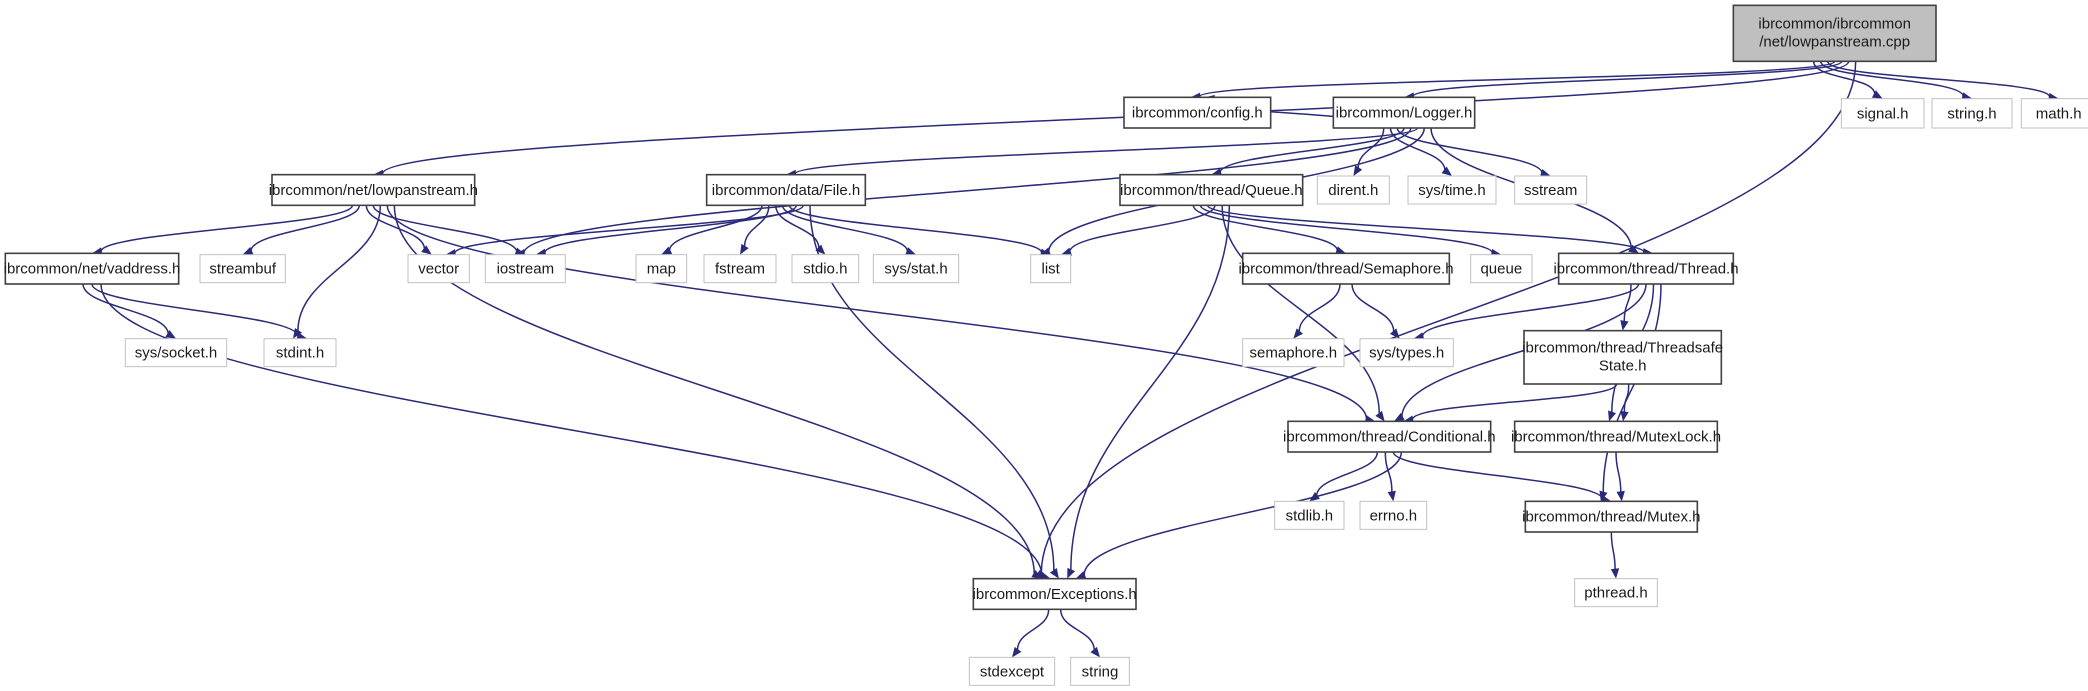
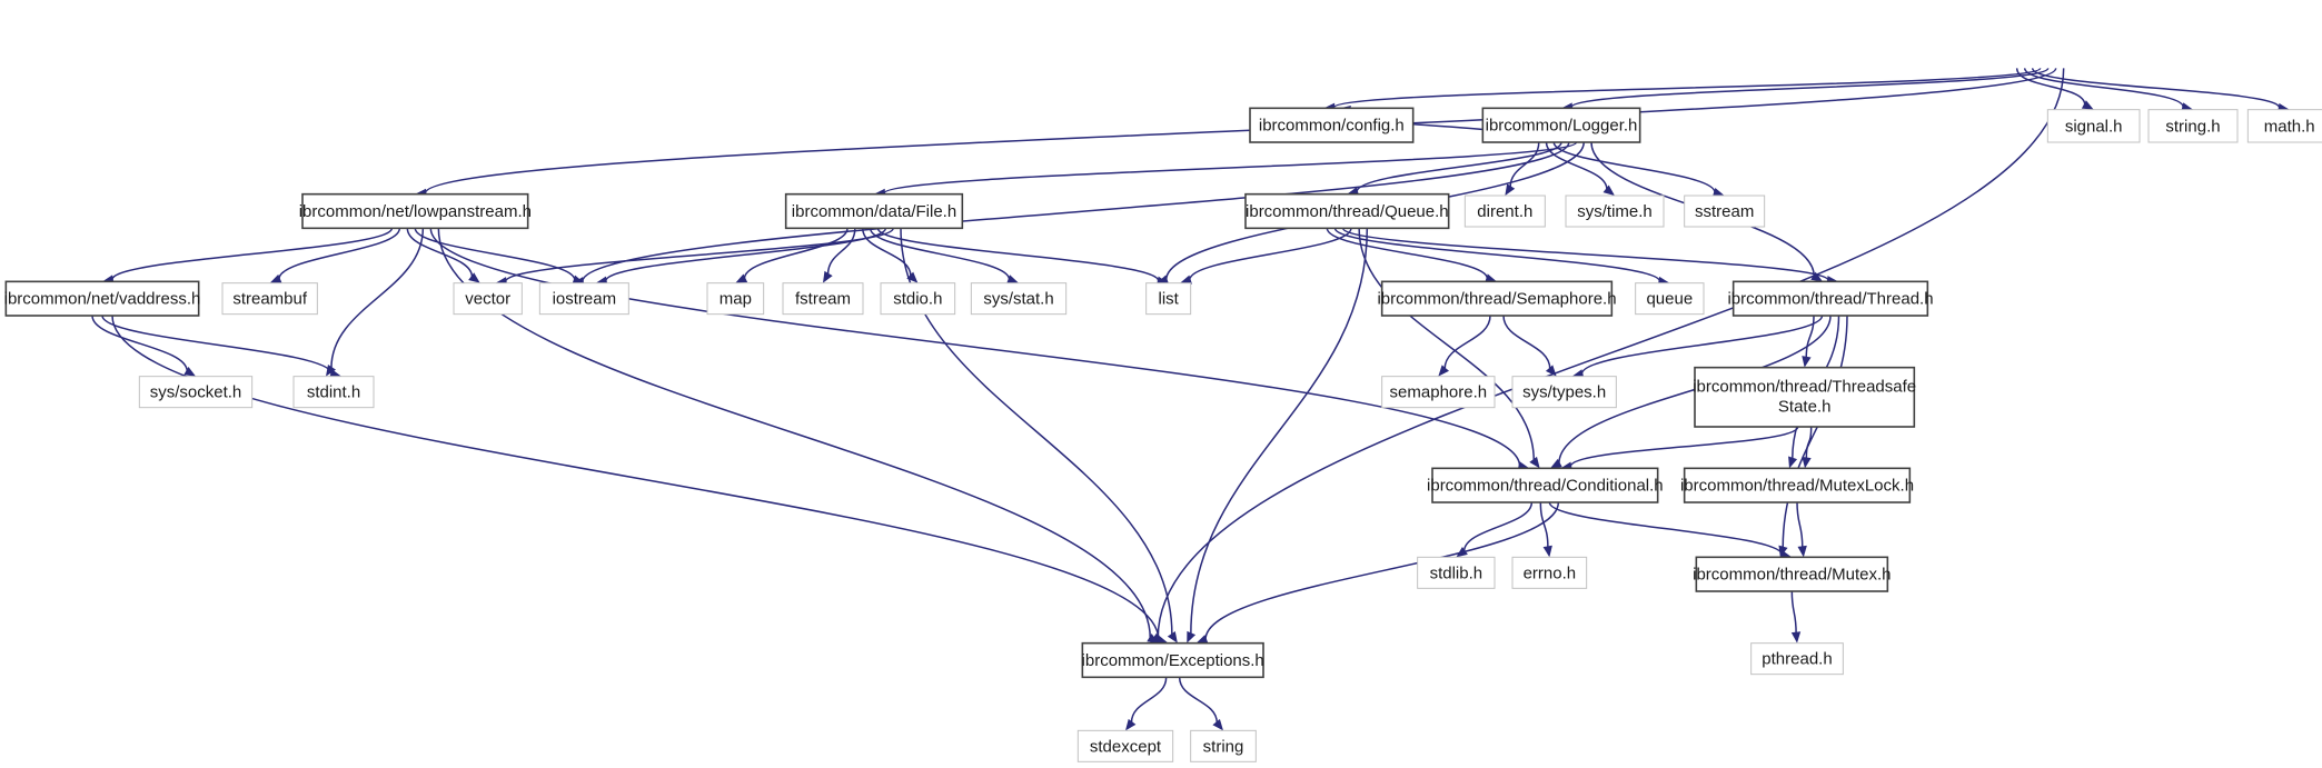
- ibrcommon/ibrcommon
- /net/lowpanstream.cpp
  signal.h
  string.h
  math.h
  ibrcommon/config.h
  ibrcommon/Logger.h
  ibrcommon/net/lowpanstream.h
  ibrcommon/data/File.h
  ibrcommon/thread/Queue.h
  dirent.h
  sys/time.h
  sstream
  ibrcommon/net/vaddress.h
  streambuf
  vector
  iostream
  map
  fstream
  stdio.h
  sys/stat.h
  list
  ibrcommon/thread/Semaphore.h
  queue
  ibrcommon/thread/Thread.h
  sys/socket.h
  stdint.h
  semaphore.h
  sys/types.h
  ibrcommon/thread/Threadsafe
  State.h
  ibrcommon/thread/Conditional.h
  ibrcommon/thread/MutexLock.h
  stdlib.h
  errno.h
  ibrcommon/thread/Mutex.h
  ibrcommon/Exceptions.h
  pthread.h
  stdexcept
  string
